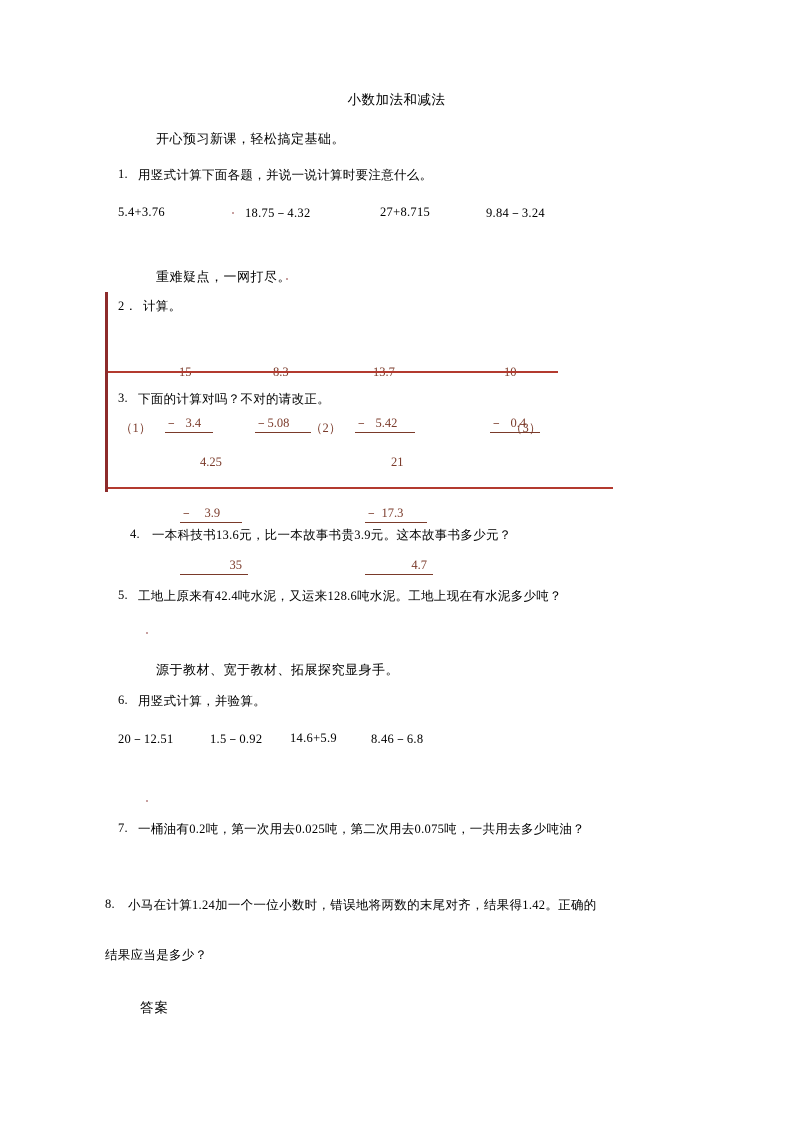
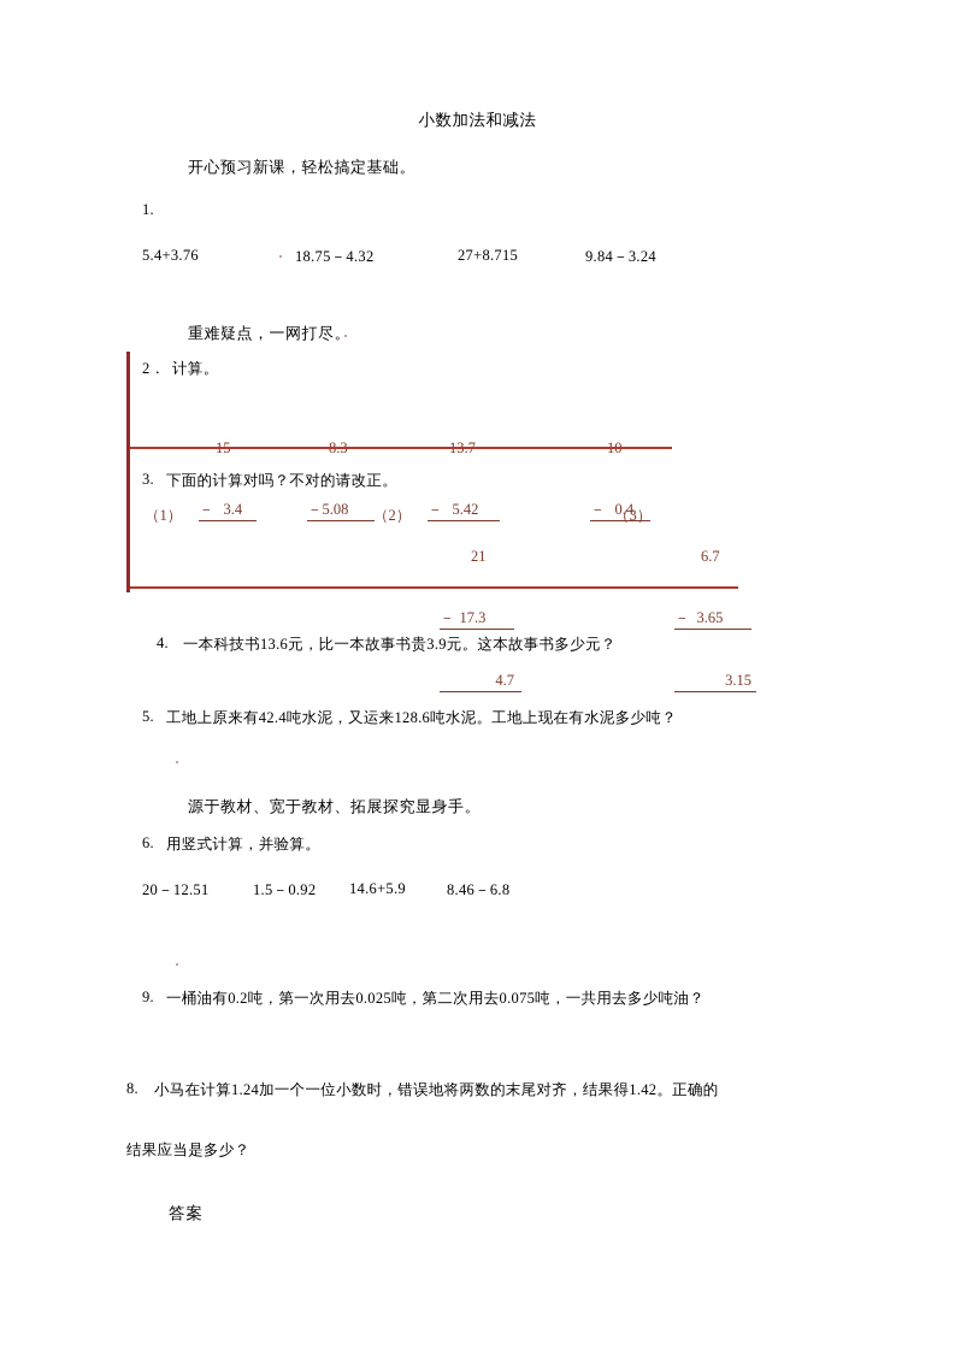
  小数加法和减法
  开心预习新课，轻松搞定基础。
  1.
- 用竖式计算下面各题，并说一说计算时要注意什么。
  5.4+3.76
  18.75－4.32
  27+8.715
  9.84－3.24
  重难疑点，一网打尽。
  2．
  计算。
  － 3.4
  －5.08
  － 5.42
  － 0.4
  3.
  下面的计算对吗？不对的请改正。
  （1）
- 4.25
- － 3.9
- 35
  （2）
  21
  － 17.3
  4.7
  （3）
+ 6.7
+ － 3.65
+ 3.15
  4.
  一本科技书13.6元，比一本故事书贵3.9元。这本故事书多少元？
  5.
  工地上原来有42.4吨水泥，又运来128.6吨水泥。工地上现在有水泥多少吨？
  源于教材、宽于教材、拓展探究显身手。
  6.
  用竖式计算，并验算。
  20－12.51
  1.5－0.92
  14.6+5.9
  8.46－6.8
- 7.
+ 9.
  一桶油有0.2吨，第一次用去0.025吨，第二次用去0.075吨，一共用去多少吨油？
  8.
  小马在计算1.24加一个一位小数时，错误地将两数的末尾对齐，结果得1.42。正确的
  结果应当是多少？
  答案
